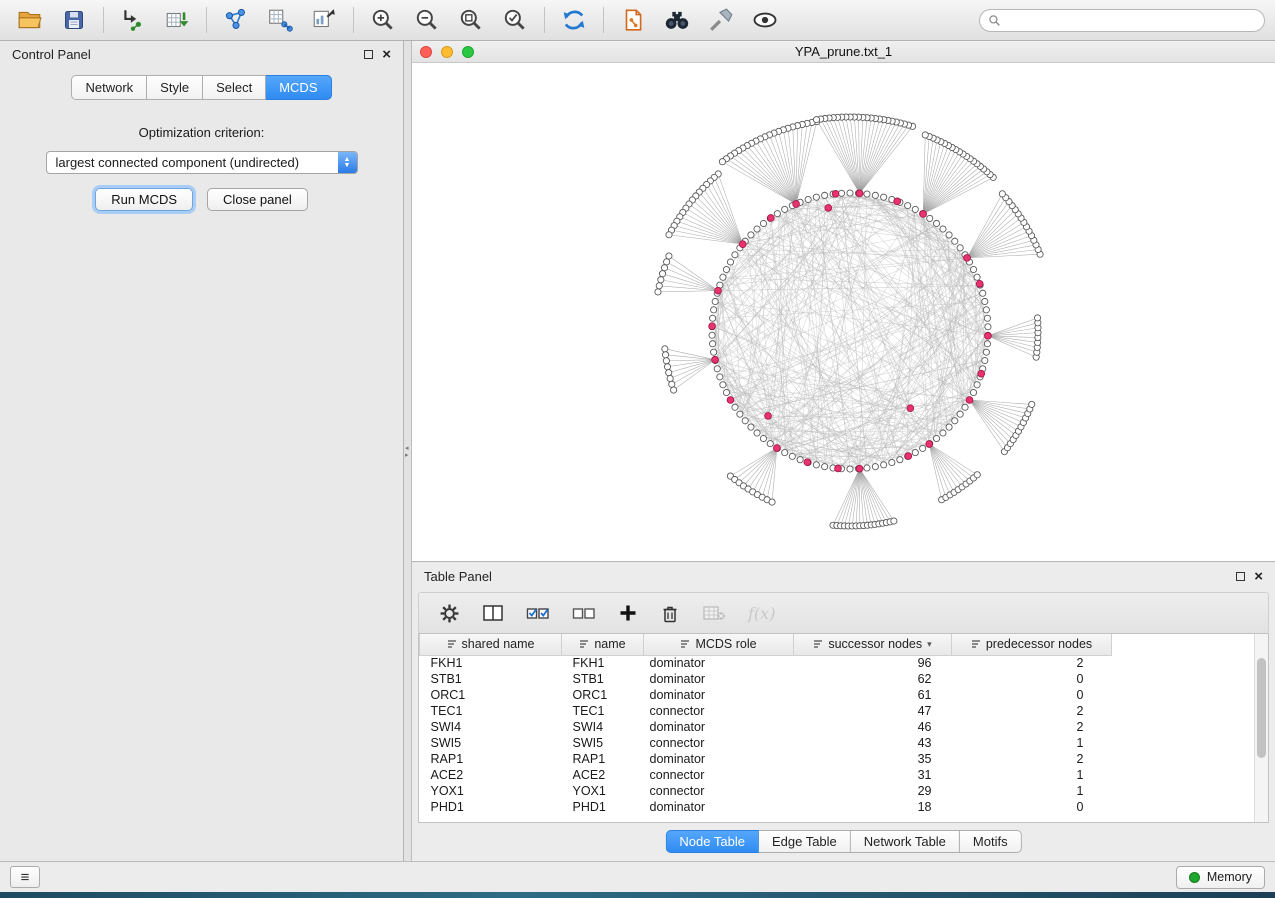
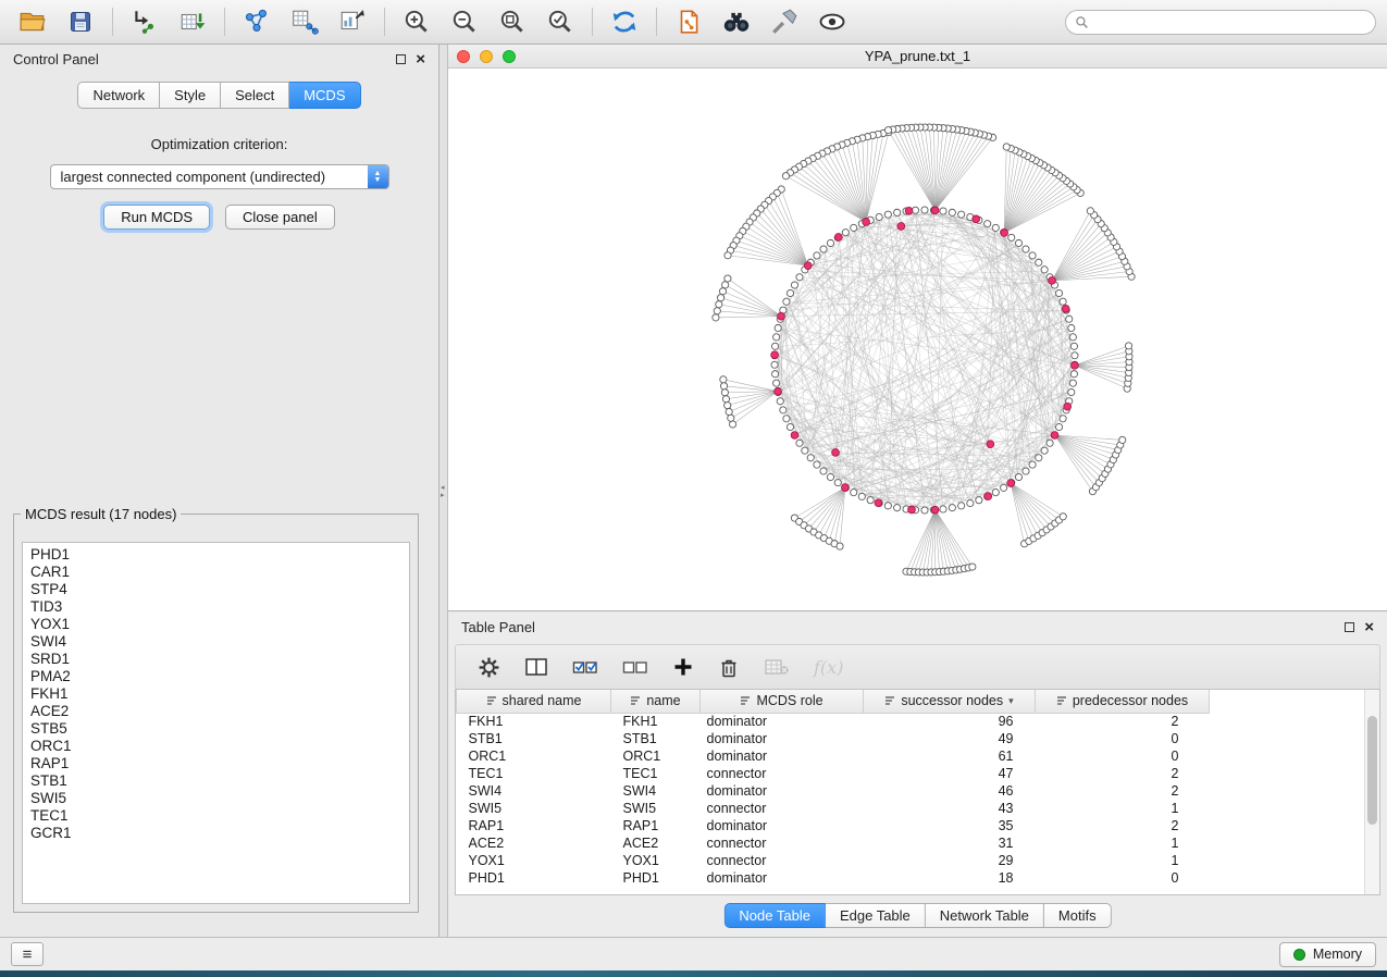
  Control Panel
  ×
  Network
  Style
  Select
  MCDS
  Optimization criterion:
  largest connected component (undirected)
  Run MCDS
  Close panel
+ MCDS result (17 nodes)
+ PHD1
+ CAR1
+ STP4
+ TID3
+ YOX1
+ SWI4
+ SRD1
+ PMA2
+ FKH1
+ ACE2
+ STB5
+ ORC1
+ RAP1
+ STB1
+ SWI5
+ TEC1
+ GCR1
  YPA_prune.txt_1
  Table Panel
  ×
  f(x)
  shared name	name	MCDS role	successor nodes ▾	predecessor nodes
  FKH1	FKH1	dominator	96	2
- STB1	STB1	dominator	62	0
+ STB1	STB1	dominator	49	0
  ORC1	ORC1	dominator	61	0
  TEC1	TEC1	connector	47	2
  SWI4	SWI4	dominator	46	2
  SWI5	SWI5	connector	43	1
  RAP1	RAP1	dominator	35	2
  ACE2	ACE2	connector	31	1
  YOX1	YOX1	connector	29	1
  PHD1	PHD1	dominator	18	0
  Node Table
  Edge Table
  Network Table
  Motifs
  ≡
  Memory
